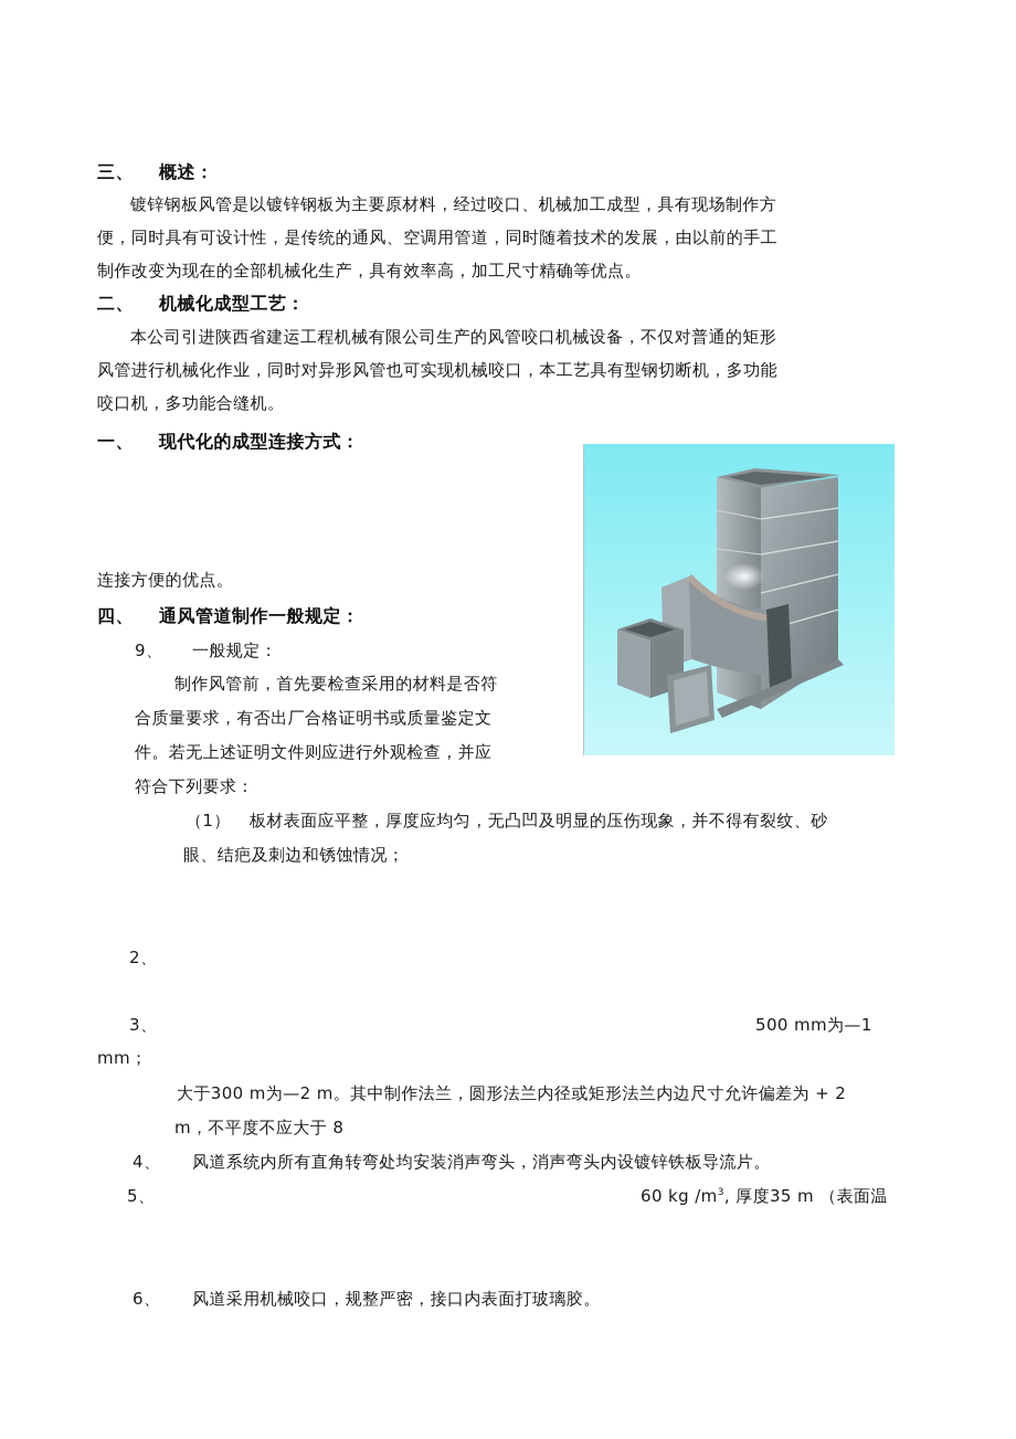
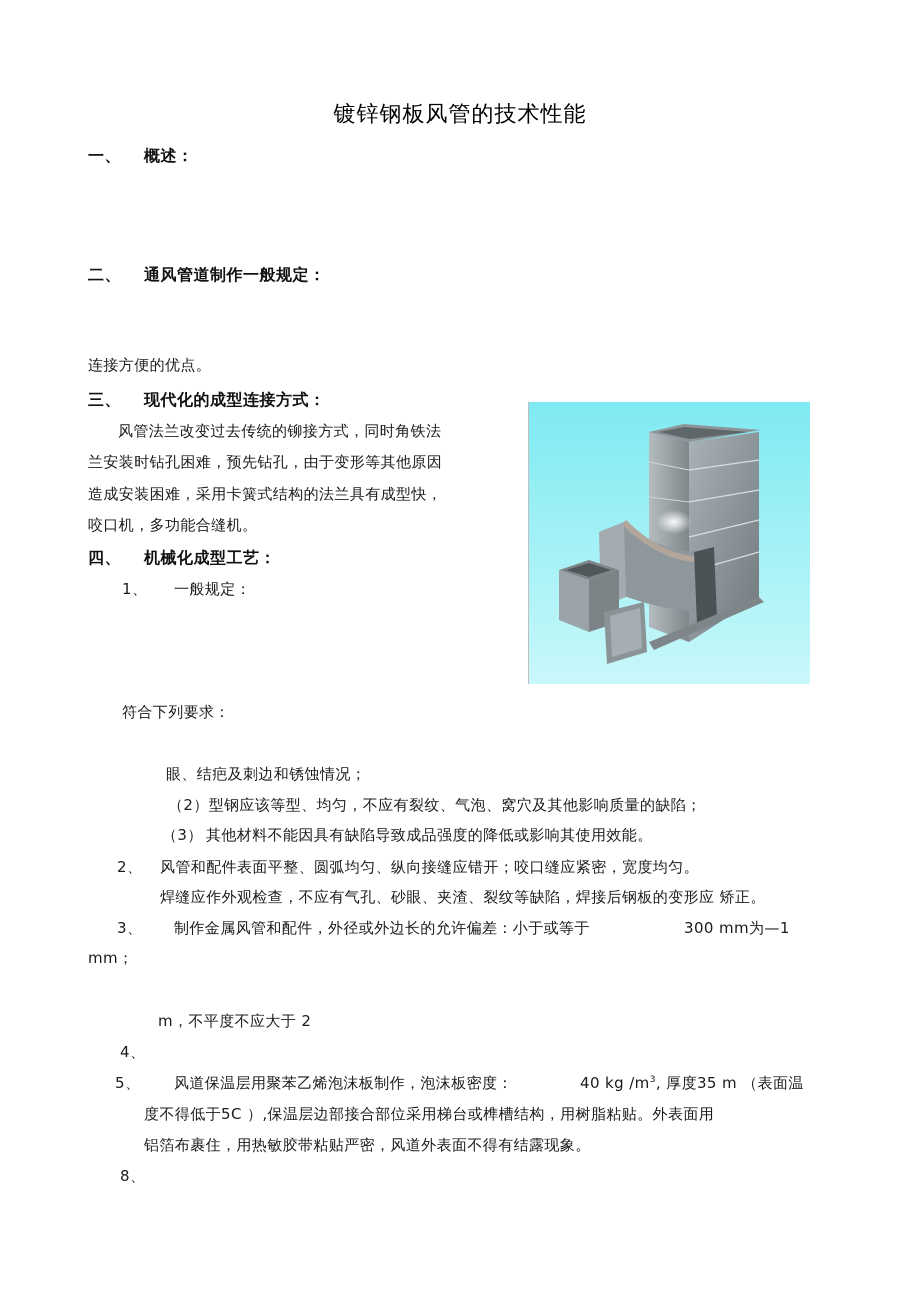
+ 镀锌钢板风管的技术性能
- 三、 概述：
+ 一、 概述：
- 镀锌钢板风管是以镀锌钢板为主要原材料，经过咬口、机械加工成型，具有现场制作方
- 便，同时具有可设计性，是传统的通风、空调用管道，同时随着技术的发展，由以前的手工
- 制作改变为现在的全部机械化生产，具有效率高，加工尺寸精确等优点。
- 二、 机械化成型工艺：
+ 二、 通风管道制作一般规定：
- 本公司引进陕西省建运工程机械有限公司生产的风管咬口机械设备，不仅对普通的矩形
- 风管进行机械化作业，同时对异形风管也可实现机械咬口，本工艺具有型钢切断机，多功能
- 咬口机，多功能合缝机。
+ 连接方便的优点。
- 一、 现代化的成型连接方式：
+ 三、 现代化的成型连接方式：
+ 风管法兰改变过去传统的铆接方式，同时角铁法
+ 兰安装时钻孔困难，预先钻孔，由于变形等其他原因
+ 造成安装困难，采用卡簧式结构的法兰具有成型快，
- 连接方便的优点。
+ 咬口机，多功能合缝机。
- 四、 通风管道制作一般规定：
+ 四、 机械化成型工艺：
- 9、
+ 1、
  一般规定：
- 制作风管前，首先要检查采用的材料是否符
- 合质量要求，有否出厂合格证明书或质量鉴定文
- 件。若无上述证明文件则应进行外观检查，并应
  符合下列要求：
- （1） 板材表面应平整，厚度应均匀，无凸凹及明显的压伤现象，并不得有裂纹、砂
  眼、结疤及刺边和锈蚀情况；
+ （2）型钢应该等型、均匀，不应有裂纹、气泡、窝穴及其他影响质量的缺陷；
+ （3） 其他材料不能因具有缺陷导致成品强度的降低或影响其使用效能。
  2、
+ 风管和配件表面平整、圆弧均匀、纵向接缝应错开；咬口缝应紧密，宽度均匀。
+ 焊缝应作外观检查，不应有气孔、砂眼、夹渣、裂纹等缺陷，焊接后钢板的变形应 矫正。
  3、
+ 制作金属风管和配件，外径或外边长的允许偏差：小于或等于
- 500 mm为—1
+ 300 mm为—1
  mm；
- 大于300 m为—2 m。其中制作法兰，圆形法兰内径或矩形法兰内边尺寸允许偏差为 + 2
- m，不平度不应大于 8
+ m，不平度不应大于 2
  4、
- 风道系统内所有直角转弯处均安装消声弯头，消声弯头内设镀锌铁板导流片。
  5、
+ 风道保温层用聚苯乙烯泡沫板制作，泡沫板密度：
- 60 kg /m3, 厚度35 m （表面温
+ 40 kg /m3, 厚度35 m （表面温
+ 度不得低于5C ）,保温层边部接合部位采用梯台或榫槽结构，用树脂粘贴。外表面用
+ 铝箔布裹住，用热敏胶带粘贴严密，风道外表面不得有结露现象。
- 6、
+ 8、
- 风道采用机械咬口，规整严密，接口内表面打玻璃胶。
